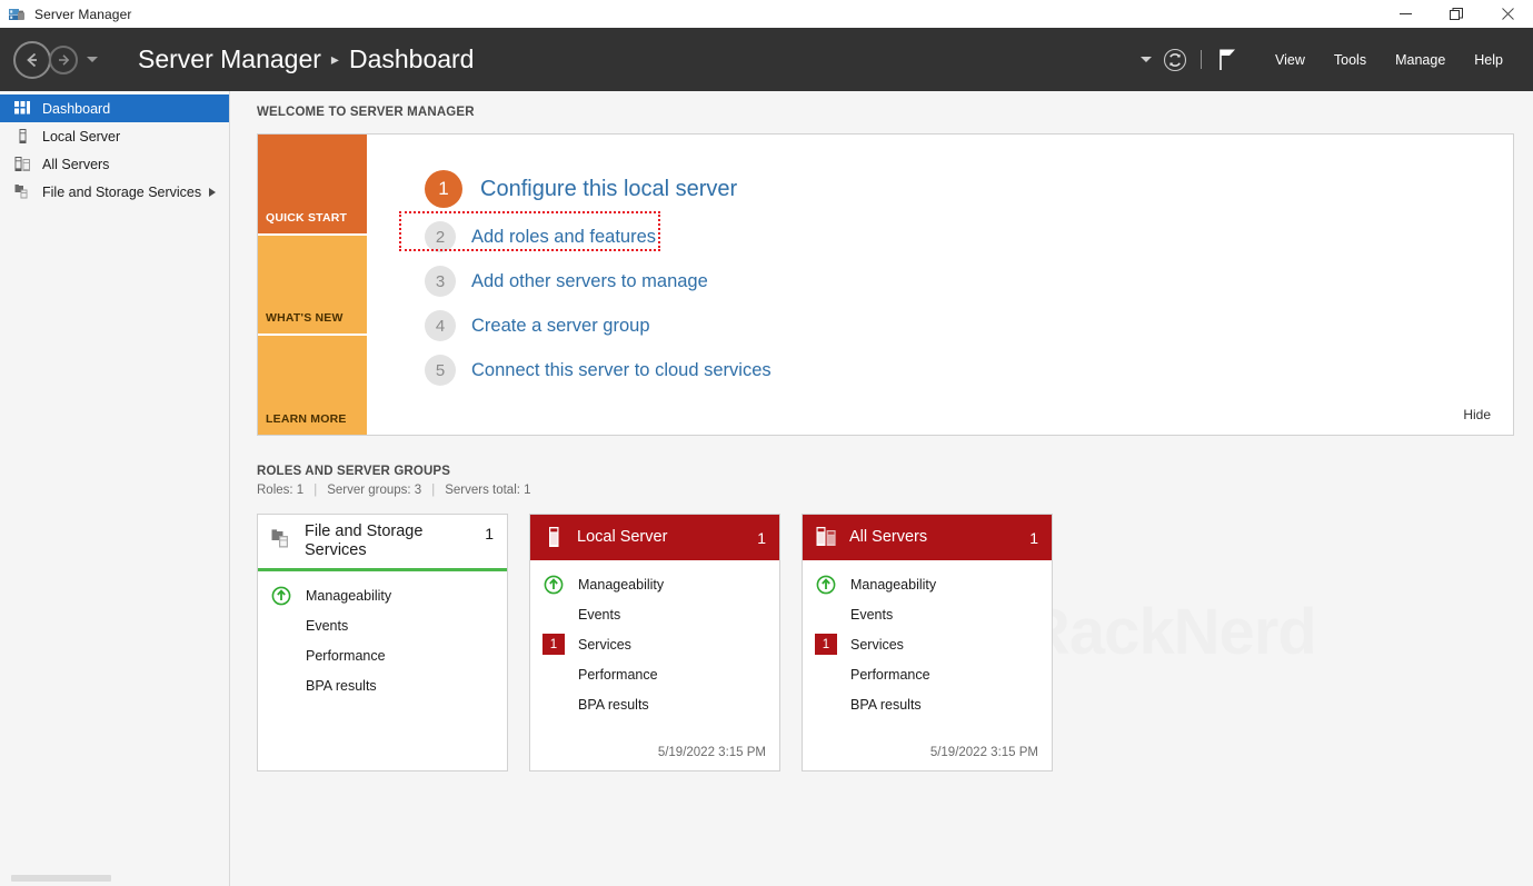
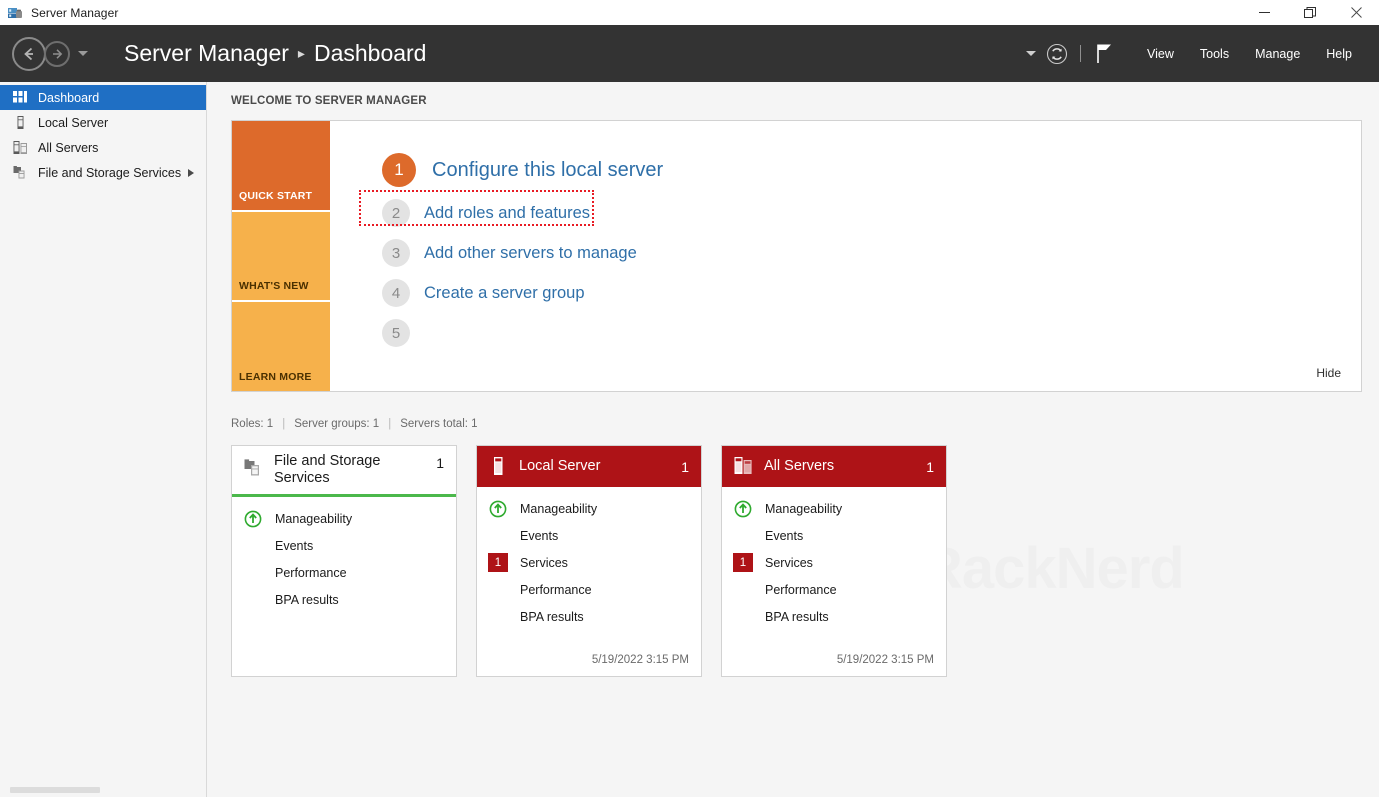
  Server Manager
  Server Manager
  ▸
  Dashboard
  View
  Tools
  Manage
  Help
  Dashboard
  Local Server
  All Servers
  File and Storage Services
  WELCOME TO SERVER MANAGER
  QUICK START
  WHAT'S NEW
  LEARN MORE
  1
  Configure this local server
  2
  Add roles and features
  3
  Add other servers to manage
  4
  Create a server group
  5
- Connect this server to cloud services
  Hide
- ROLES AND SERVER GROUPS
  Roles: 1
  |
- Server groups: 3
+ Server groups: 1
  |
  Servers total: 1
  File and Storage Services
  1
  Manageability
  Events
  Performance
  BPA results
  Local Server
  1
  Manageability
  Events
  1
  Services
  Performance
  BPA results
  5/19/2022 3:15 PM
  All Servers
  1
  Manageability
  Events
  1
  Services
  Performance
  BPA results
  5/19/2022 3:15 PM
